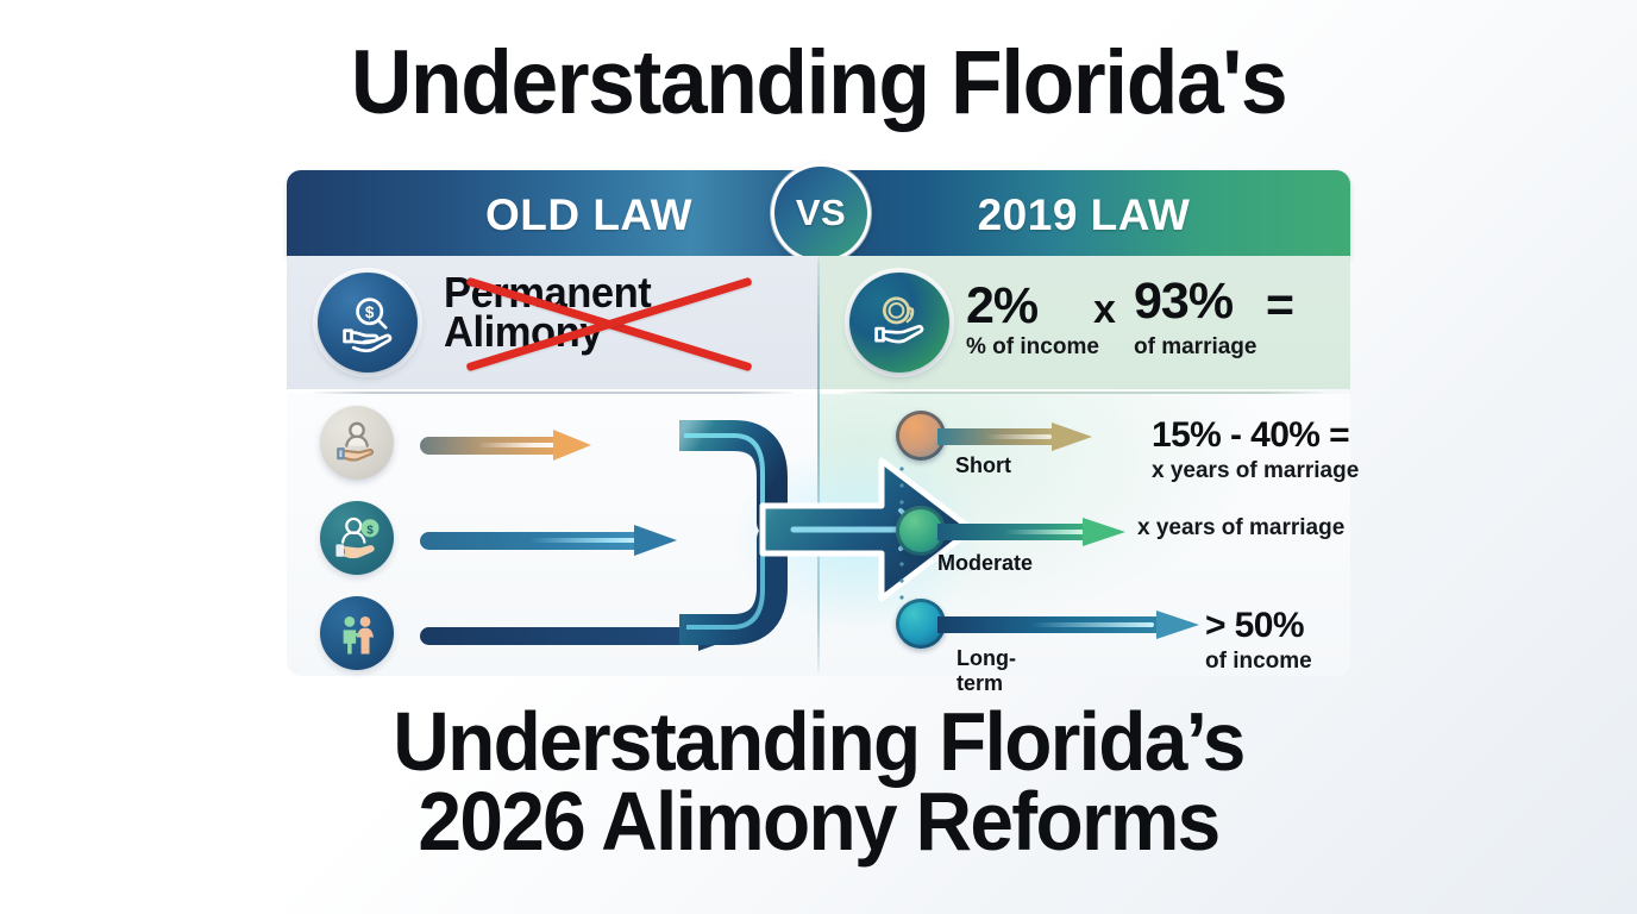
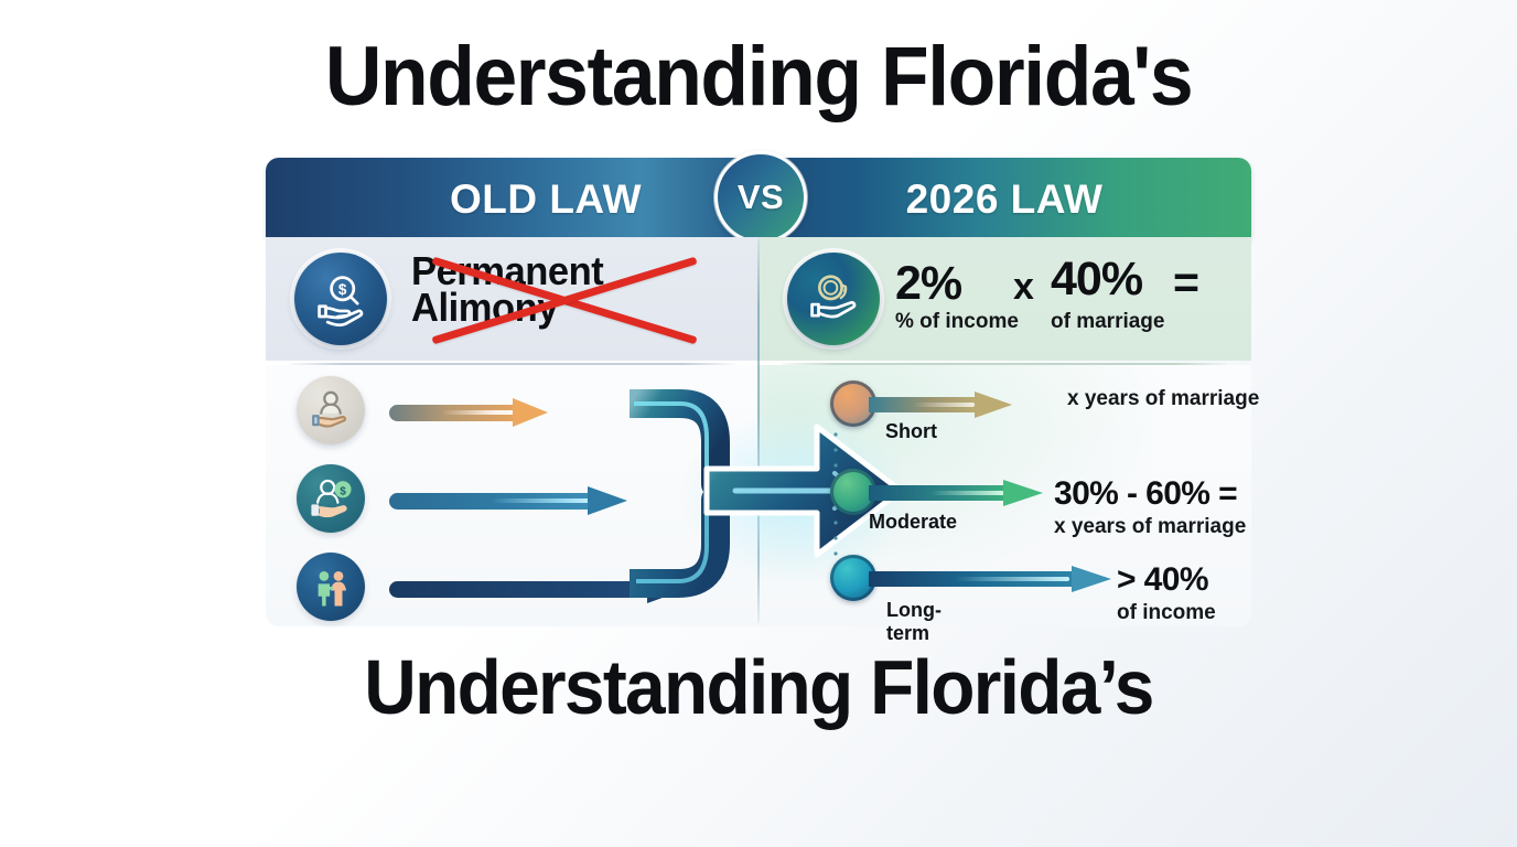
  Understanding Florida's
  OLD LAW
- 2019 LAW
+ 2026 LAW
  VS
  $
  Pemanent
  Alimo
  2%
  x
- 93%
+ 40%
  =
  % of income
  of marriage
  $
  Short
- 15% - 40% =
  x years of marriage
  Moderate
+ 30% - 60% =
  x years of marriage
  Long-term
- > 50%
+ > 40%
  of income
  Understanding Florida’s
- 2026 Alimony Reforms
